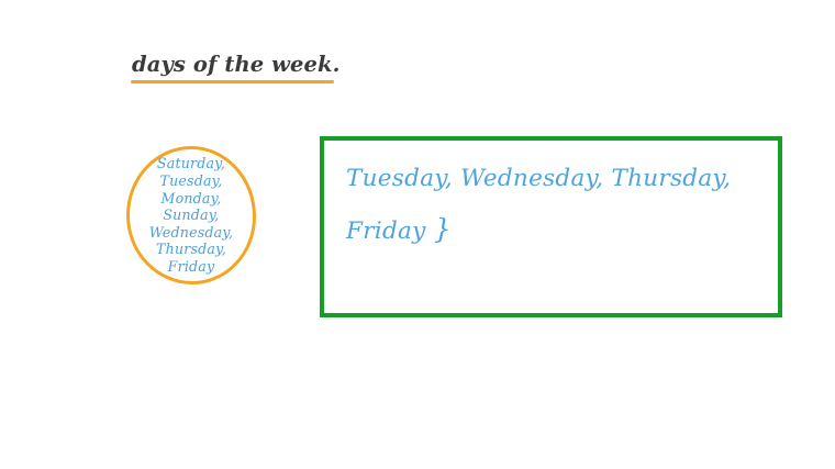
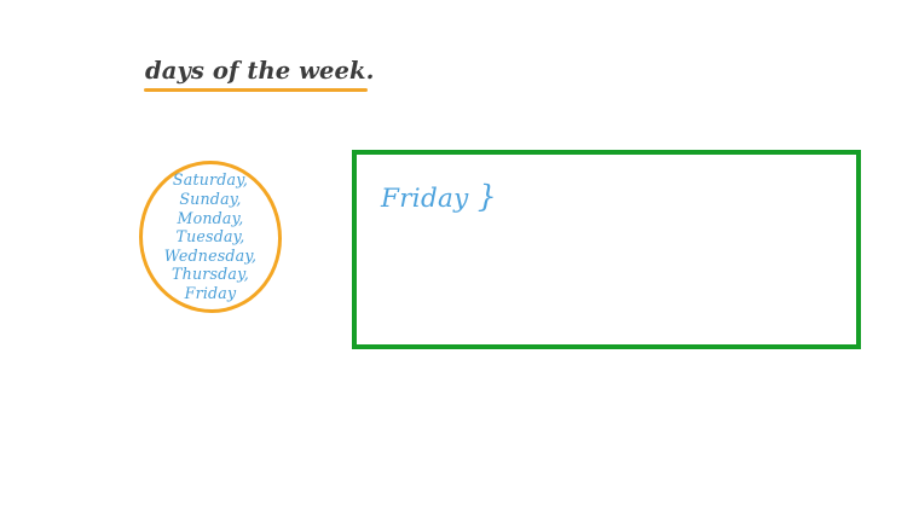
  days of the week.
  Saturday,
- Tuesday,
+ Sunday,
  Monday,
- Sunday,
+ Tuesday,
  Wednesday,
  Thursday,
  Friday
- Tuesday, Wednesday, Thursday,
  Friday }
